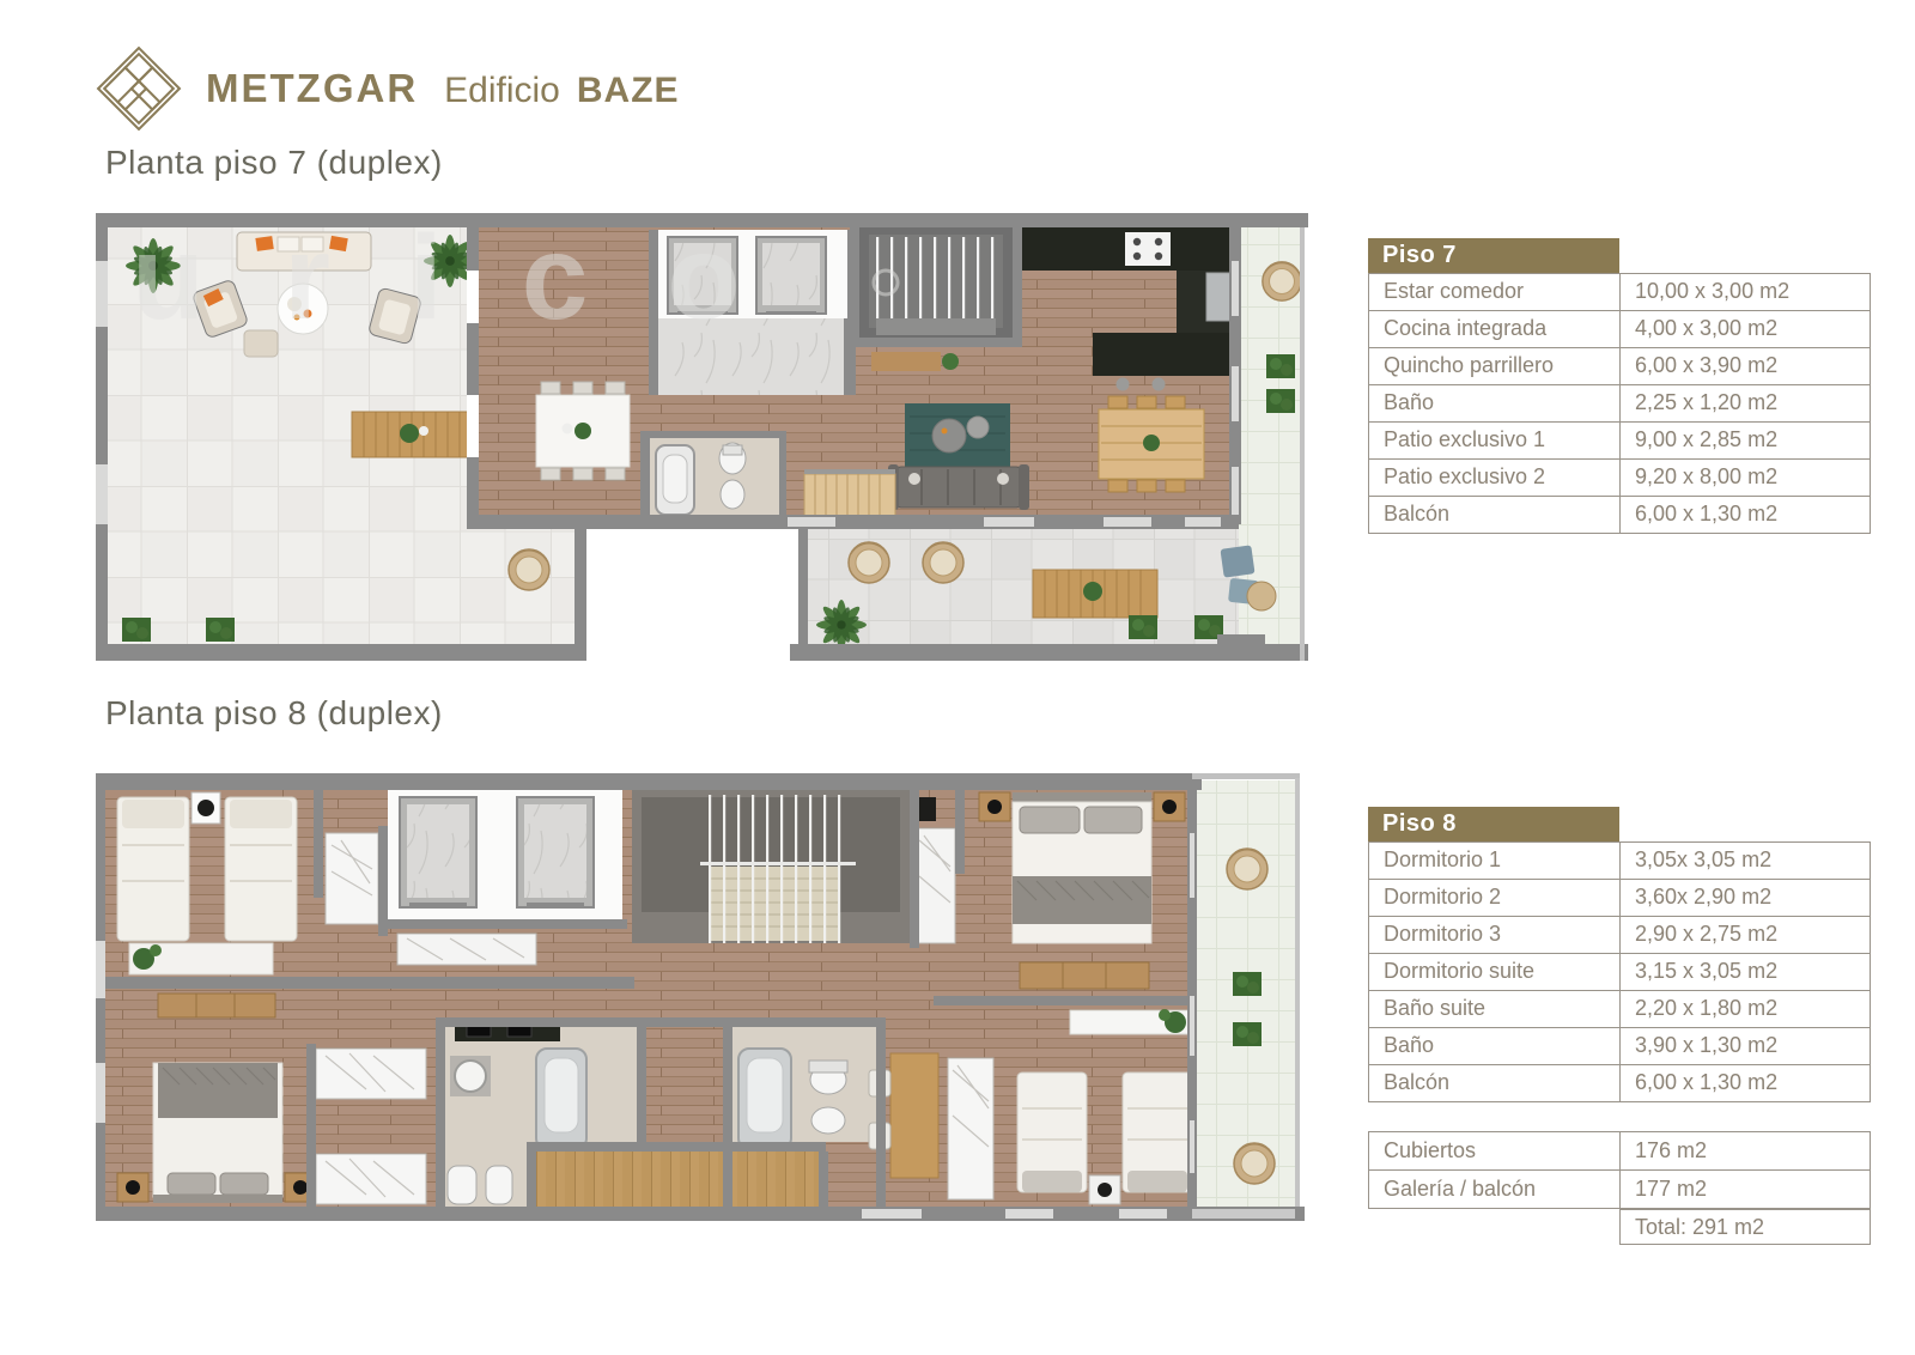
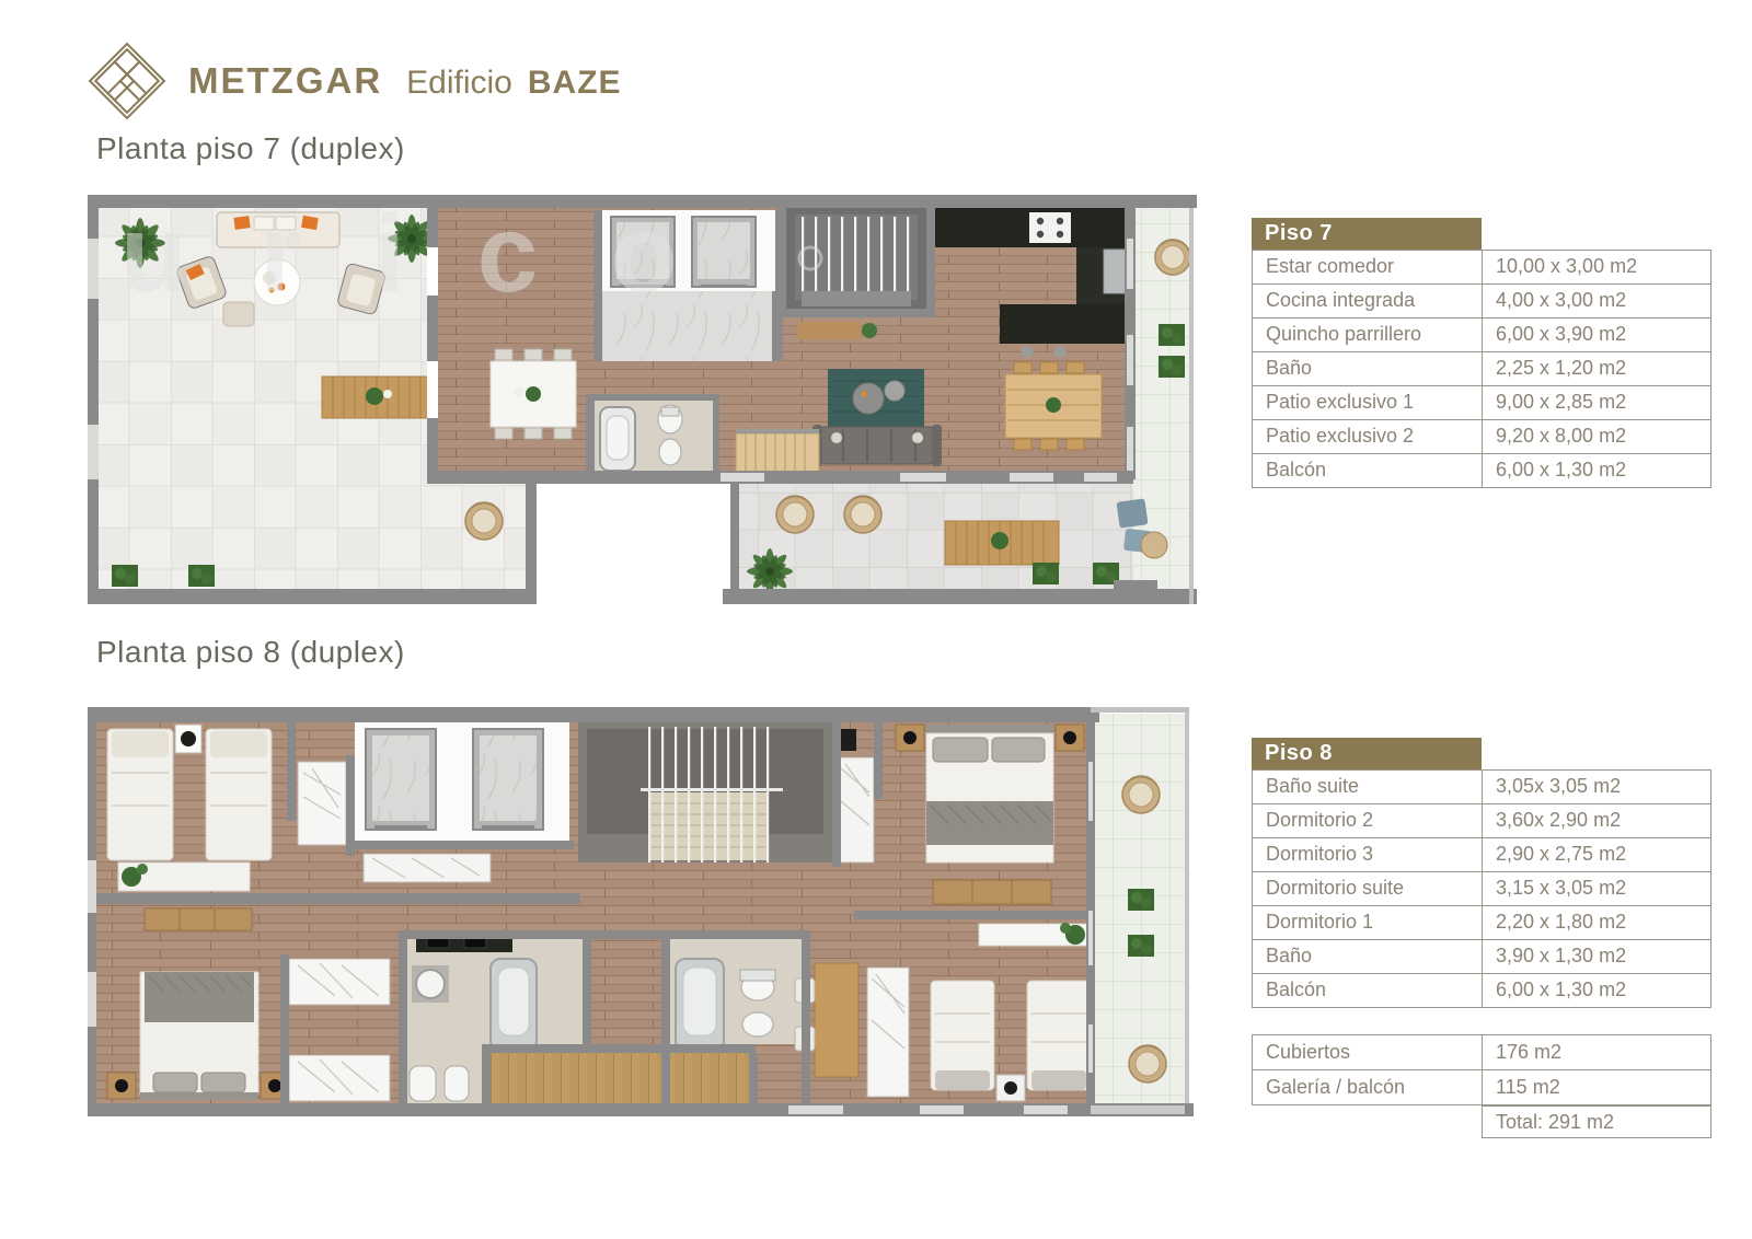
  METZGAR
  Edificio
  BAZE
  Planta piso 7 (duplex)
  urico
  Planta piso 8 (duplex)
  Piso 7
  Estar comedor
  10,00 x 3,00 m2
  Cocina integrada
  4,00 x 3,00 m2
  Quincho parrillero
  6,00 x 3,90 m2
  Baño
  2,25 x 1,20 m2
  Patio exclusivo 1
  9,00 x 2,85 m2
  Patio exclusivo 2
  9,20 x 8,00 m2
  Balcón
  6,00 x 1,30 m2
  Piso 8
- Dormitorio 1
+ Baño suite
  3,05x 3,05 m2
  Dormitorio 2
  3,60x 2,90 m2
  Dormitorio 3
  2,90 x 2,75 m2
  Dormitorio suite
  3,15 x 3,05 m2
- Baño suite
+ Dormitorio 1
  2,20 x 1,80 m2
  Baño
  3,90 x 1,30 m2
  Balcón
  6,00 x 1,30 m2
  Cubiertos
  176 m2
  Galería / balcón
- 177 m2
+ 115 m2
  Total: 291 m2
